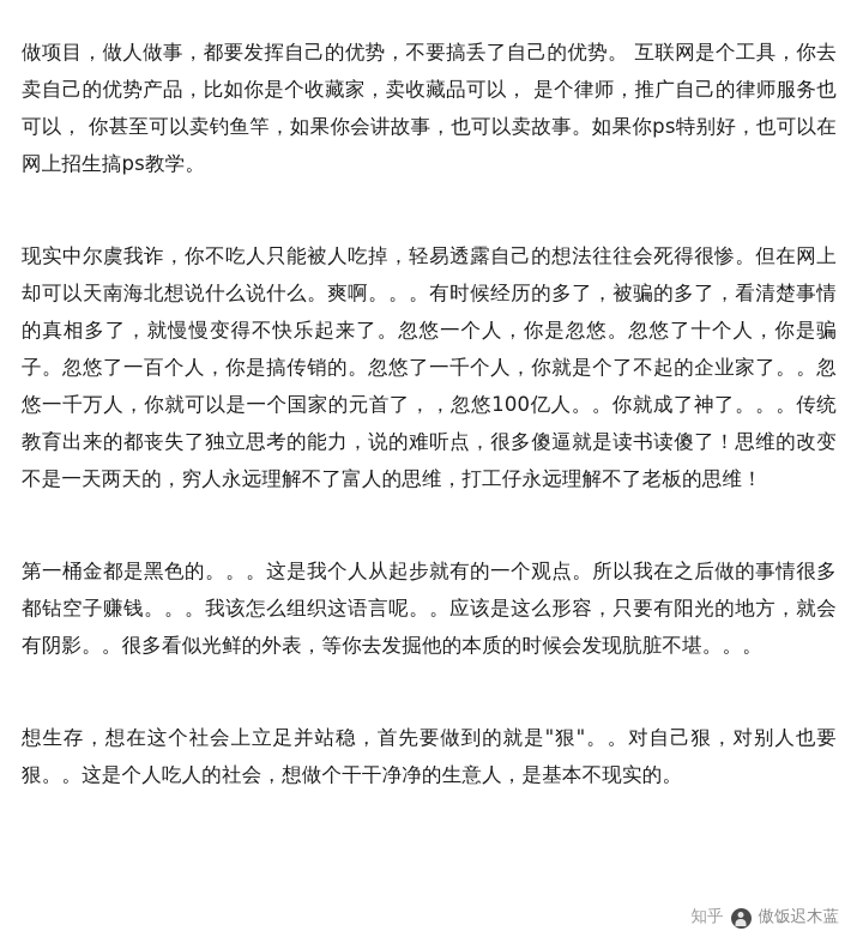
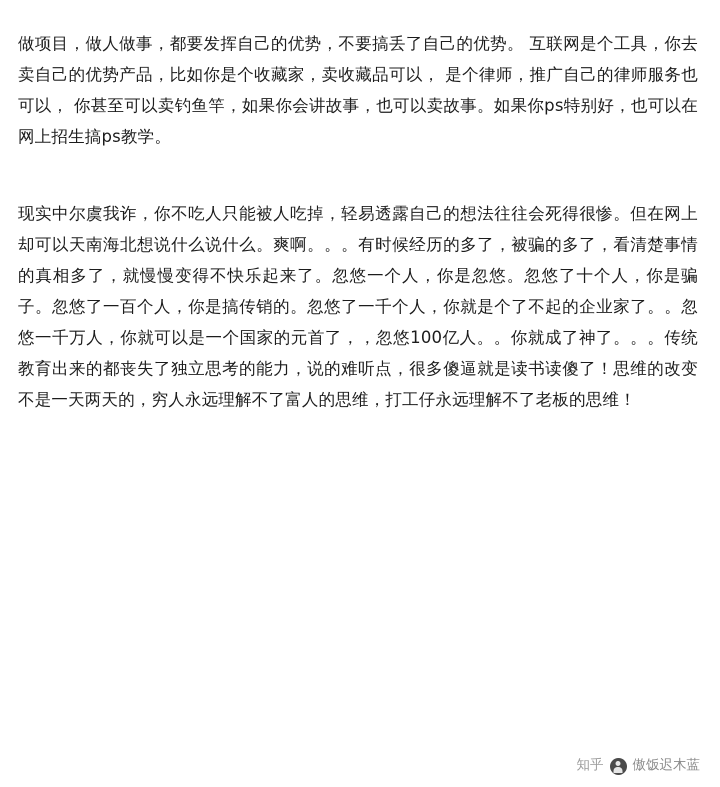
  做项目，做人做事，都要发挥自己的优势，不要搞丢了自己的优势。 互联网是个工具，你去卖自己的优势产品，比如你是个收藏家，卖收藏品可以， 是个律师，推广自己的律师服务也可以， 你甚至可以卖钓鱼竿，如果你会讲故事，也可以卖故事。如果你ps特别好，也可以在网上招生搞ps教学。
  现实中尔虞我诈，你不吃人只能被人吃掉，轻易透露自己的想法往往会死得很惨。但在网上却可以天南海北想说什么说什么。爽啊。。。有时候经历的多了，被骗的多了，看清楚事情的真相多了，就慢慢变得不快乐起来了。忽悠一个人，你是忽悠。忽悠了十个人，你是骗子。忽悠了一百个人，你是搞传销的。忽悠了一千个人，你就是个了不起的企业家了。。忽悠一千万人，你就可以是一个国家的元首了，，忽悠100亿人。。你就成了神了。。。传统教育出来的都丧失了独立思考的能力，说的难听点，很多傻逼就是读书读傻了！思维的改变不是一天两天的，穷人永远理解不了富人的思维，打工仔永远理解不了老板的思维！
- 第一桶金都是黑色的。。。这是我个人从起步就有的一个观点。所以我在之后做的事情很多都钻空子赚钱。。。我该怎么组织这语言呢。。应该是这么形容，只要有阳光的地方，就会有阴影。。很多看似光鲜的外表，等你去发掘他的本质的时候会发现肮脏不堪。。。
- 想生存，想在这个社会上立足并站稳，首先要做到的就是"狠"。。对自己狠，对别人也要狠。。这是个人吃人的社会，想做个干干净净的生意人，是基本不现实的。
  知乎
  傲饭迟木蓝
